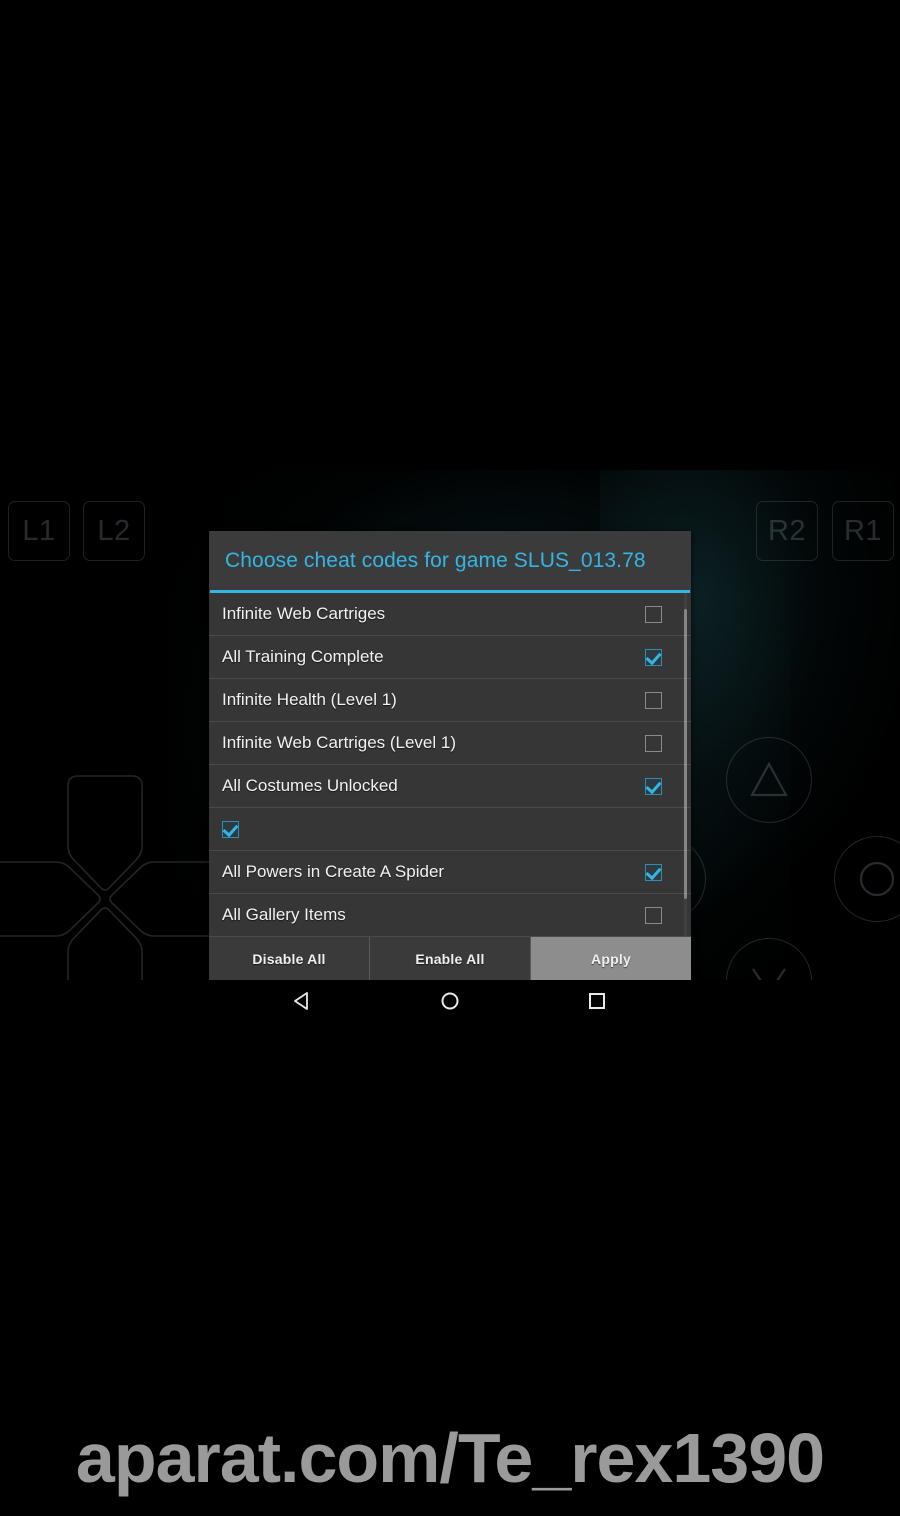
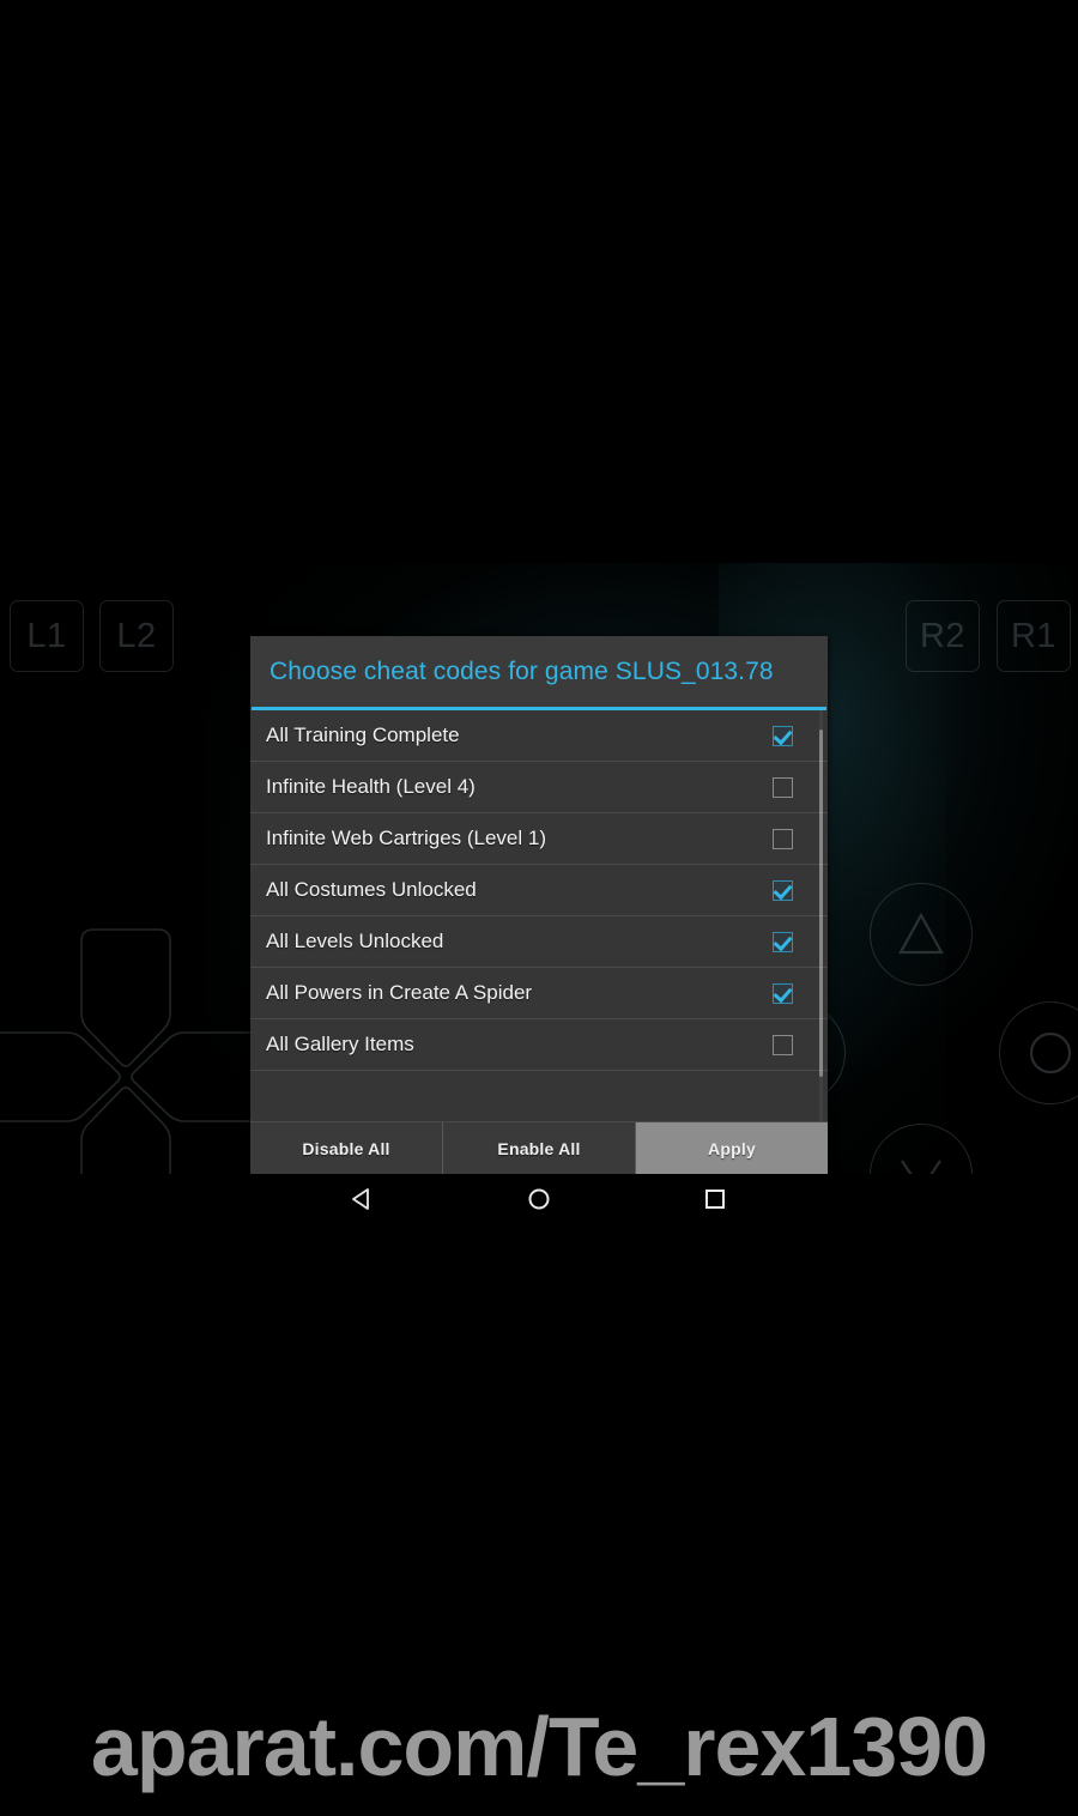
  L1
  L2
  R2
  R1
  Choose cheat codes for game SLUS_013.78
- Infinite Web Cartriges
  All Training Complete
- Infinite Health (Level 1)
+ Infinite Health (Level 4)
  Infinite Web Cartriges (Level 1)
  All Costumes Unlocked
+ All Levels Unlocked
  All Powers in Create A Spider
  All Gallery Items
  Disable All
  Enable All
  Apply
  aparat.com/Te_rex1390
